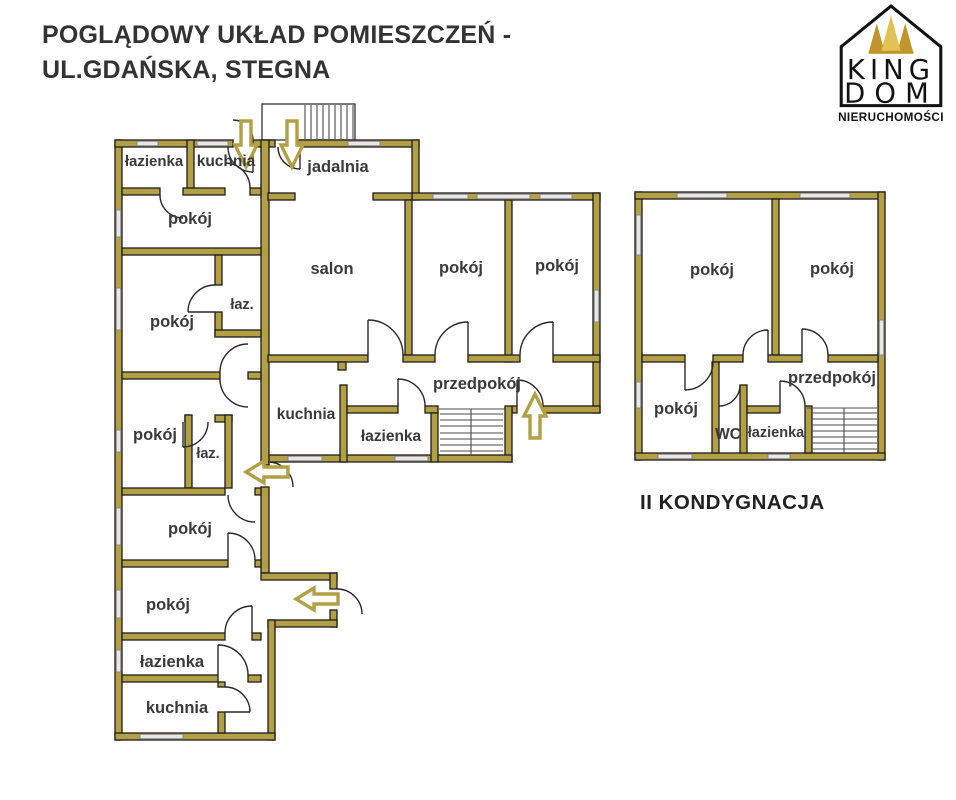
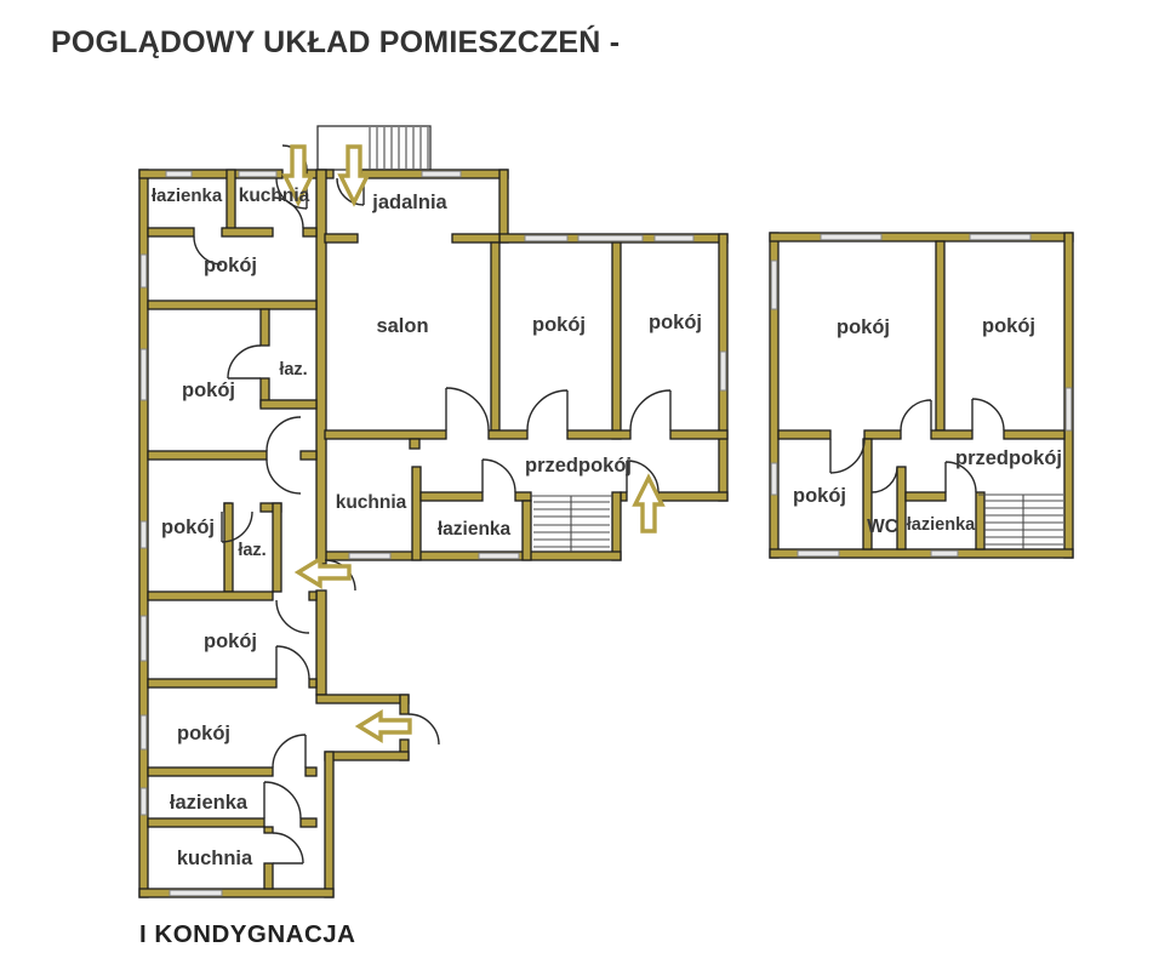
  POGLĄDOWY UKŁAD POMIESZCZEŃ -
- UL.GDAŃSKA, STEGNA
- KING
- DOM
- NIERUCHOMOŚCI
  łazienka
  kuchnia
  jadalnia
  pokój
  salon
  pokój
  pokój
  pokój
  łaz.
  pokój
  łaz.
  przedpokój
  kuchnia
  łazienka
  pokój
  pokój
  łazienka
  kuchnia
+ I KONDYGNACJA
  pokój
  pokój
  przedpokój
  pokój
  WC
  łazienka
- II KONDYGNACJA
